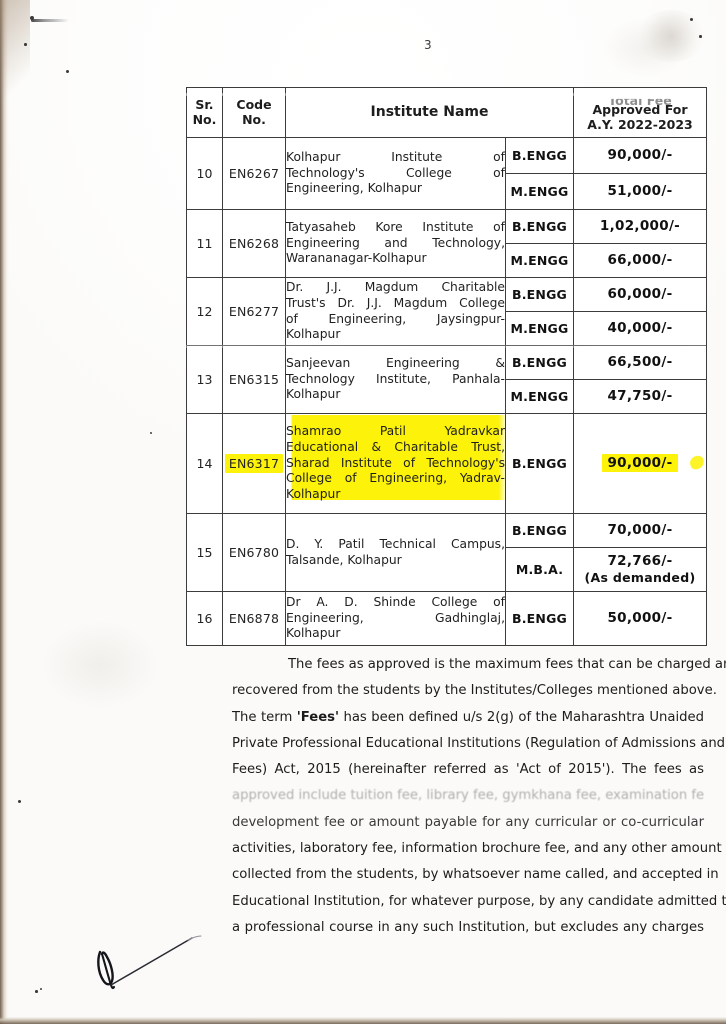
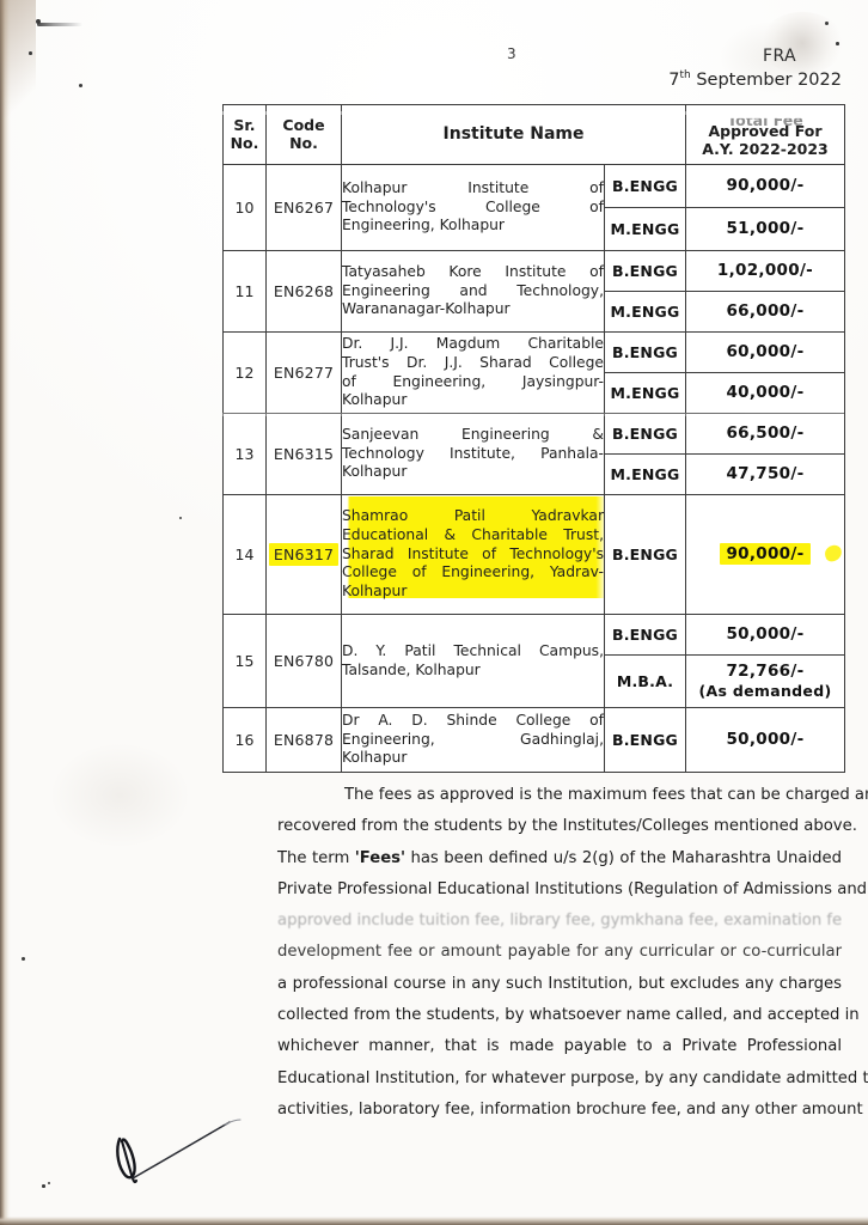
  3
+ FRA
+ 7th September 2022
  Sr. No.	Code No.	Institute Name	Total Fee Approved For A.Y. 2022-2023
  10	EN6267	Kolhapur Institute of Technology's College of Engineering, Kolhapur	B.ENGG	90,000/-
  M.ENGG	51,000/-
  11	EN6268	Tatyasaheb Kore Institute of Engineering and Technology, Warananagar-Kolhapur	B.ENGG	1,02,000/-
  M.ENGG	66,000/-
- 12	EN6277	Dr. J.J. Magdum Charitable Trust's Dr. J.J. Magdum College of Engineering, Jaysingpur- Kolhapur	B.ENGG	60,000/-
+ 12	EN6277	Dr. J.J. Magdum Charitable Trust's Dr. J.J. Sharad College of Engineering, Jaysingpur- Kolhapur	B.ENGG	60,000/-
  M.ENGG	40,000/-
  13	EN6315	Sanjeevan Engineering & Technology Institute, Panhala- Kolhapur	B.ENGG	66,500/-
  M.ENGG	47,750/-
  14	EN6317	Shamrao Patil Yadravkar Educational & Charitable Trust, Sharad Institute of Technology's College of Engineering, Yadrav- Kolhapur	B.ENGG	90,000/-
- 15	EN6780	D. Y. Patil Technical Campus, Talsande, Kolhapur	B.ENGG	70,000/-
+ 15	EN6780	D. Y. Patil Technical Campus, Talsande, Kolhapur	B.ENGG	50,000/-
  M.B.A.	72,766/- (As demanded)
  16	EN6878	Dr A. D. Shinde College of Engineering, Gadhinglaj, Kolhapur	B.ENGG	50,000/-
  The fees as approved is the maximum fees that can be charged a
  recovered from the students by the Institutes/Colleges mentioned above.
  The term 'Fees' has been defined u/s 2(g) of the Maharashtra Unaided
  Private Professional Educational Institutions (Regulation of Admissions and
- Fees) Act, 2015 (hereinafter referred as 'Act of 2015'). The fees as
  approved include tuition fee, library fee, gymkhana fee, examination fe
  development fee or amount payable for any curricular or co-curricular
- activities, laboratory fee, information brochure fee, and any other amount
+ a professional course in any such Institution, but excludes any charges
  collected from the students, by whatsoever name called, and accepted in
+ whichever manner, that is made payable to a Private Professional
  Educational Institution, for whatever purpose, by any candidate admitted t
- a professional course in any such Institution, but excludes any charges
+ activities, laboratory fee, information brochure fee, and any other amount
